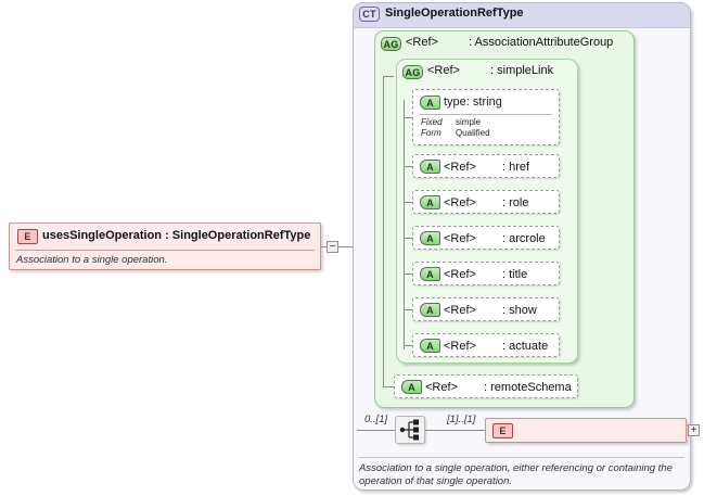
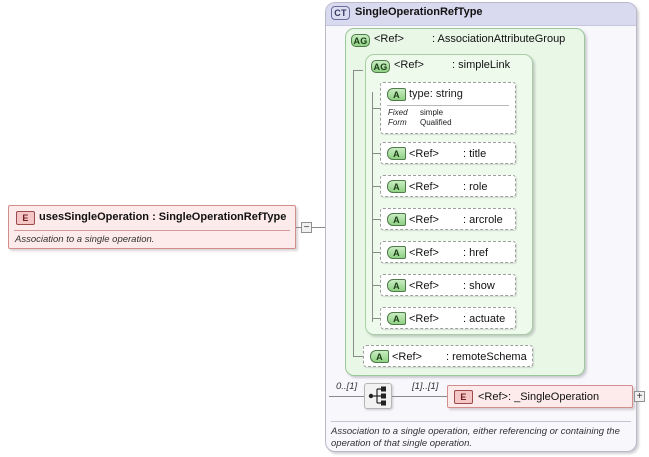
  E
  usesSingleOperation : SingleOperationRefType
  Association to a single operation.
  −
  CT
  SingleOperationRefType
  AG
  <Ref> : AssociationAttributeGroup
  AG
  <Ref> : simpleLink
  A
  type: string
  Fixed
  simple
  Form
  Qualified
  A
- <Ref> : href
+ <Ref> : title
  A
  <Ref> : role
  A
  <Ref> : arcrole
  A
- <Ref> : title
+ <Ref> : href
  A
  <Ref> : show
  A
  <Ref> : actuate
  A
  <Ref> : remoteSchema
  0..[1]
  [1]..[1]
  E
+ <Ref>: _SingleOperation
  +
  Association to a single operation, either referencing or containing the
  operation of that single operation.
